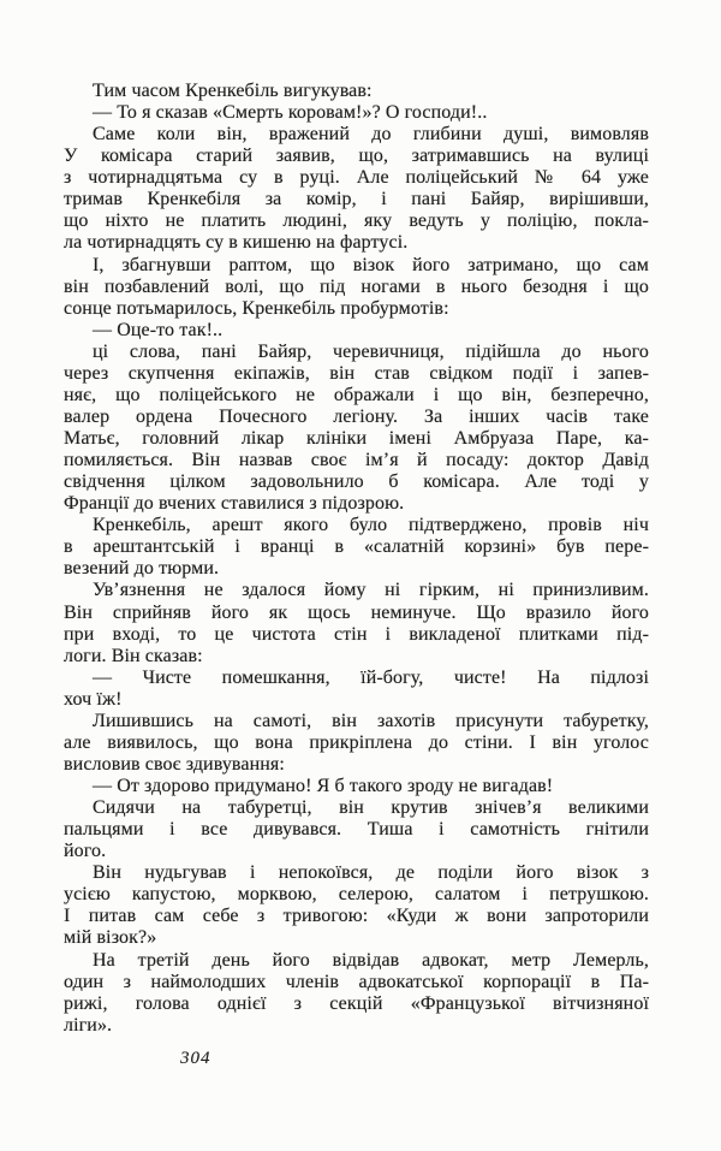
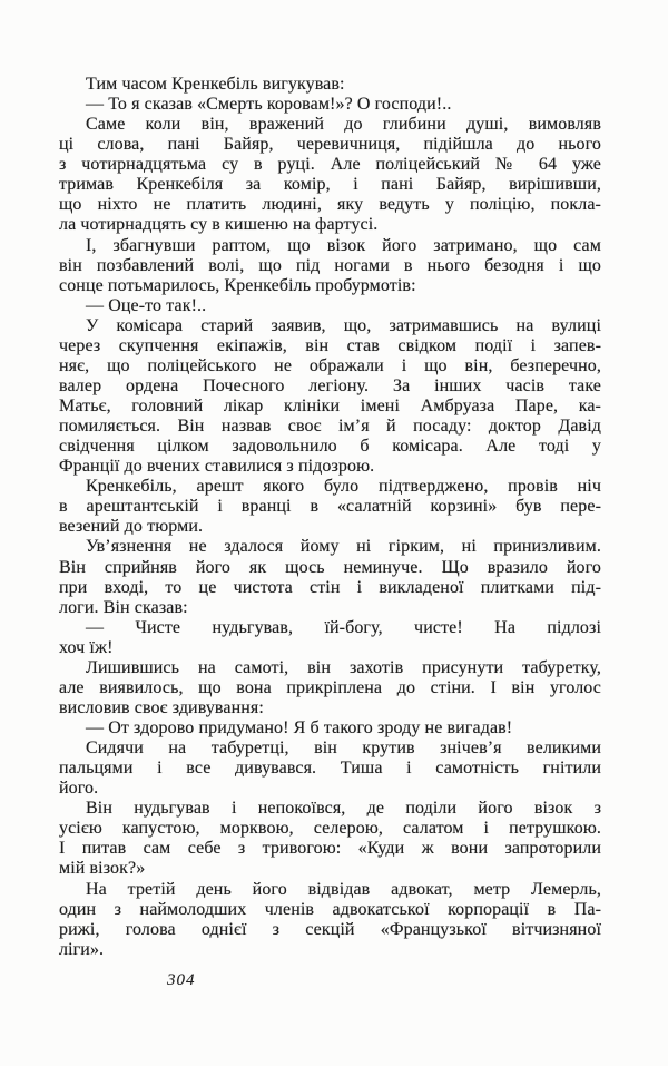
  Тим часом Кренкебіль вигукував:
  — То я сказав «Смерть коровам!»? О господи!..
  Саме коли він, вражений до глибини душі, вимовляв
- У комісара старий заявив, що, затримавшись на вулиці
+ ці слова, пані Байяр, черевичниця, підійшла до нього
  з чотирнадцятьма су в руці. Але поліцейський № 64 уже
  тримав Кренкебіля за комір, і пані Байяр, вирішивши,
  що ніхто не платить людині, яку ведуть у поліцію, покла-
  ла чотирнадцять су в кишеню на фартусі.
  І, збагнувши раптом, що візок його затримано, що сам
  він позбавлений волі, що під ногами в нього безодня і що
  сонце потьмарилось, Кренкебіль пробурмотів:
  — Оце-то так!..
- ці слова, пані Байяр, черевичниця, підійшла до нього
+ У комісара старий заявив, що, затримавшись на вулиці
  через скупчення екіпажів, він став свідком події і запев-
  няє, що поліцейського не ображали і що він, безперечно,
  валер ордена Почесного легіону. За інших часів таке
  Матьє, головний лікар клініки імені Амбруаза Паре, ка-
  помиляється. Він назвав своє ім’я й посаду: доктор Давід
  свідчення цілком задовольнило б комісара. Але тоді у
  Франції до вчених ставилися з підозрою.
  Кренкебіль, арешт якого було підтверджено, провів ніч
  в арештантській і вранці в «салатній корзині» був пере-
  везений до тюрми.
  Ув’язнення не здалося йому ні гірким, ні принизливим.
  Він сприйняв його як щось неминуче. Що вразило його
  при вході, то це чистота стін і викладеної плитками під-
  логи. Він сказав:
- — Чисте помешкання, їй-богу, чисте! На підлозі
+ — Чисте нудьгував, їй-богу, чисте! На підлозі
  хоч їж!
  Лишившись на самоті, він захотів присунути табуретку,
  але виявилось, що вона прикріплена до стіни. І він уголос
  висловив своє здивування:
  — От здорово придумано! Я б такого зроду не вигадав!
  Сидячи на табуретці, він крутив знічев’я великими
  пальцями і все дивувався. Тиша і самотність гнітили
  його.
  Він нудьгував і непокоївся, де поділи його візок з
  усією капустою, морквою, селерою, салатом і петрушкою.
  І питав сам себе з тривогою: «Куди ж вони запроторили
  мій візок?»
  На третій день його відвідав адвокат, метр Лемерль,
  один з наймолодших членів адвокатської корпорації в Па-
  рижі, голова однієї з секцій «Французької вітчизняної
  ліги».
  304
